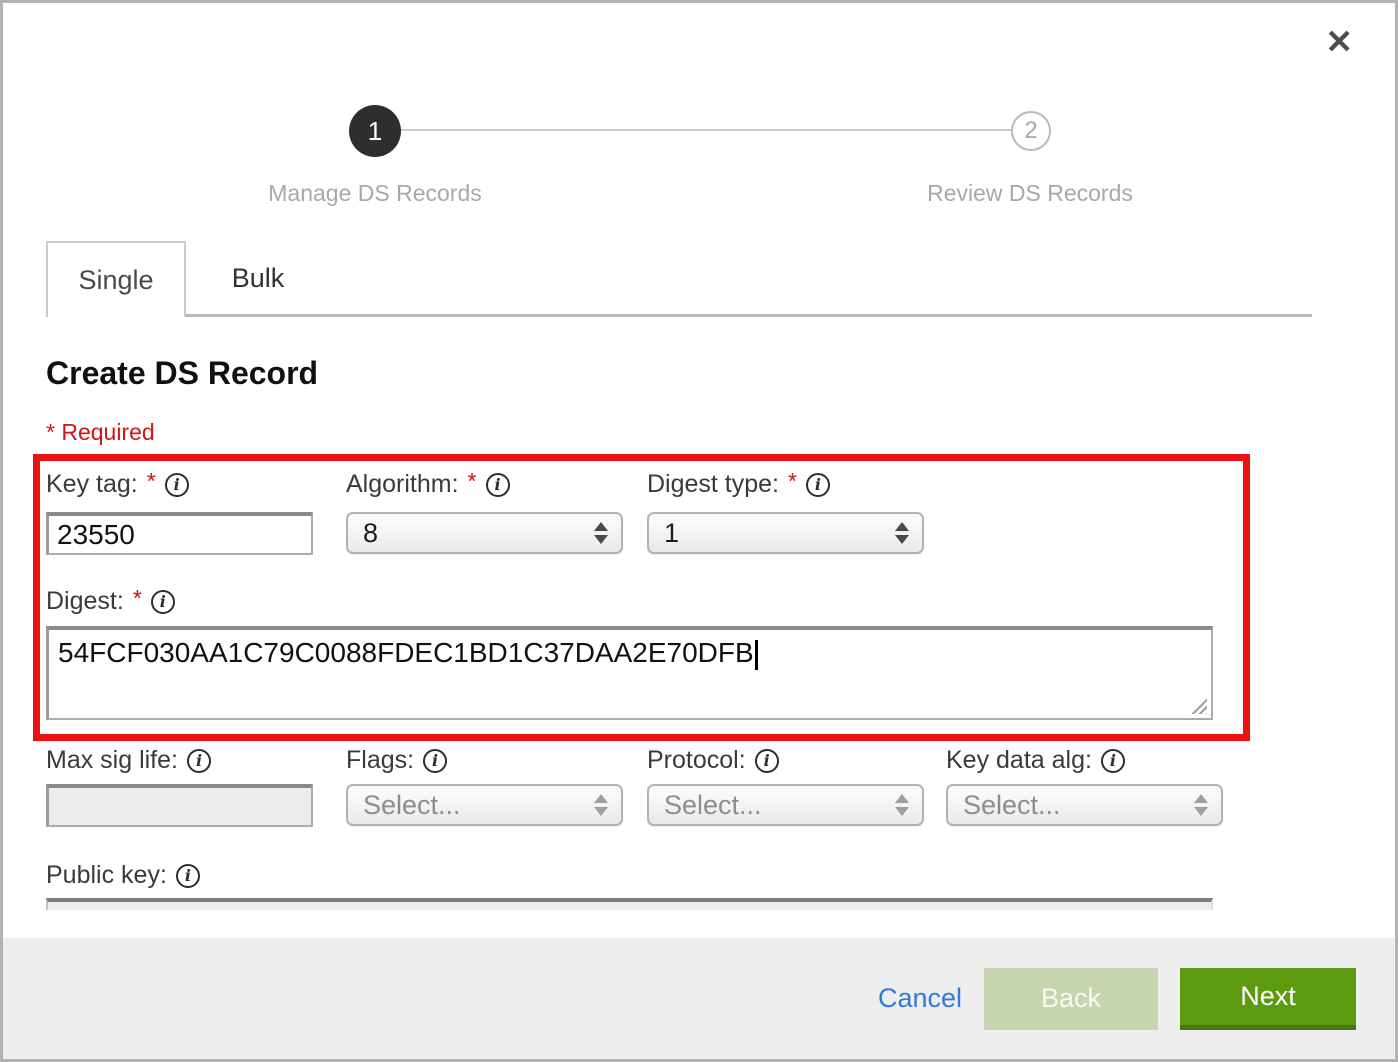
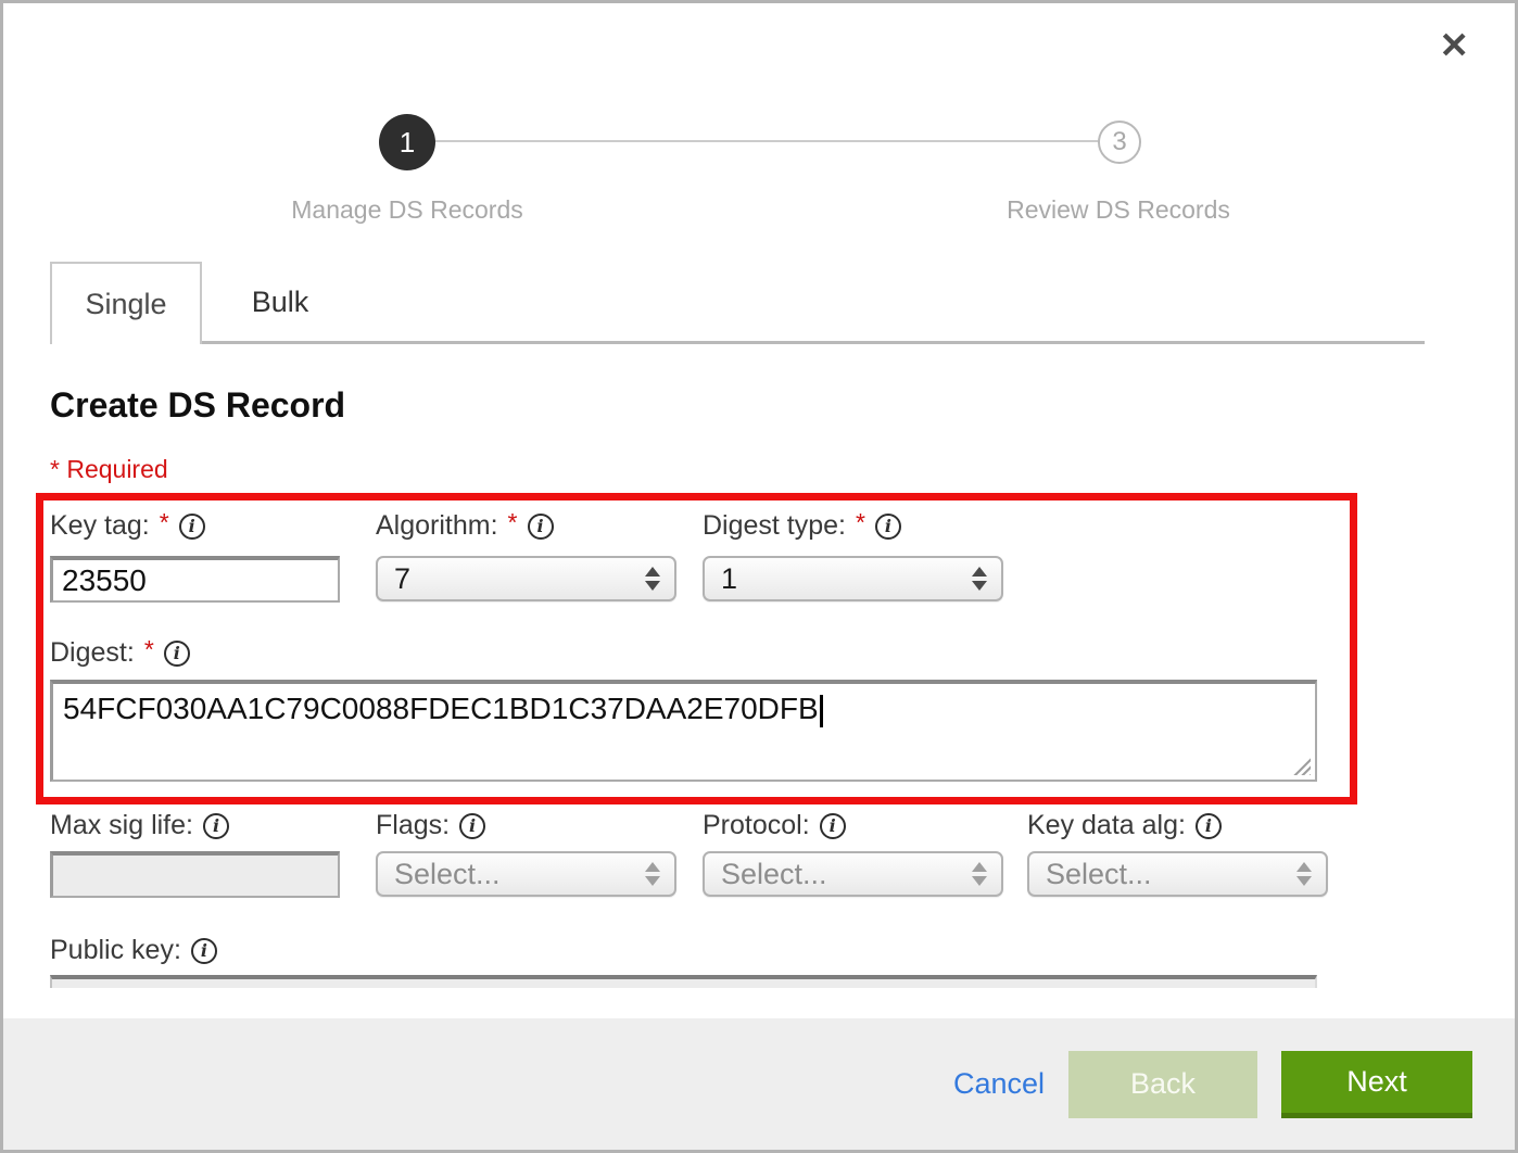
  ✕
  1
- 2
+ 3
  Manage DS Records
  Review DS Records
  Single
  Bulk
  Create DS Record
  * Required
  Key tag:
  *
  i
  Algorithm:
  *
  i
  Digest type:
  *
  i
  23550
- 8
+ 7
  1
  Digest:
  *
  i
  54FCF030AA1C79C0088FDEC1BD1C37DAA2E70DFB
  Max sig life:
  i
  Flags:
  i
  Protocol:
  i
  Key data alg:
  i
  Select...
  Select...
  Select...
  Public key:
  i
  Cancel
  Back
  Next
